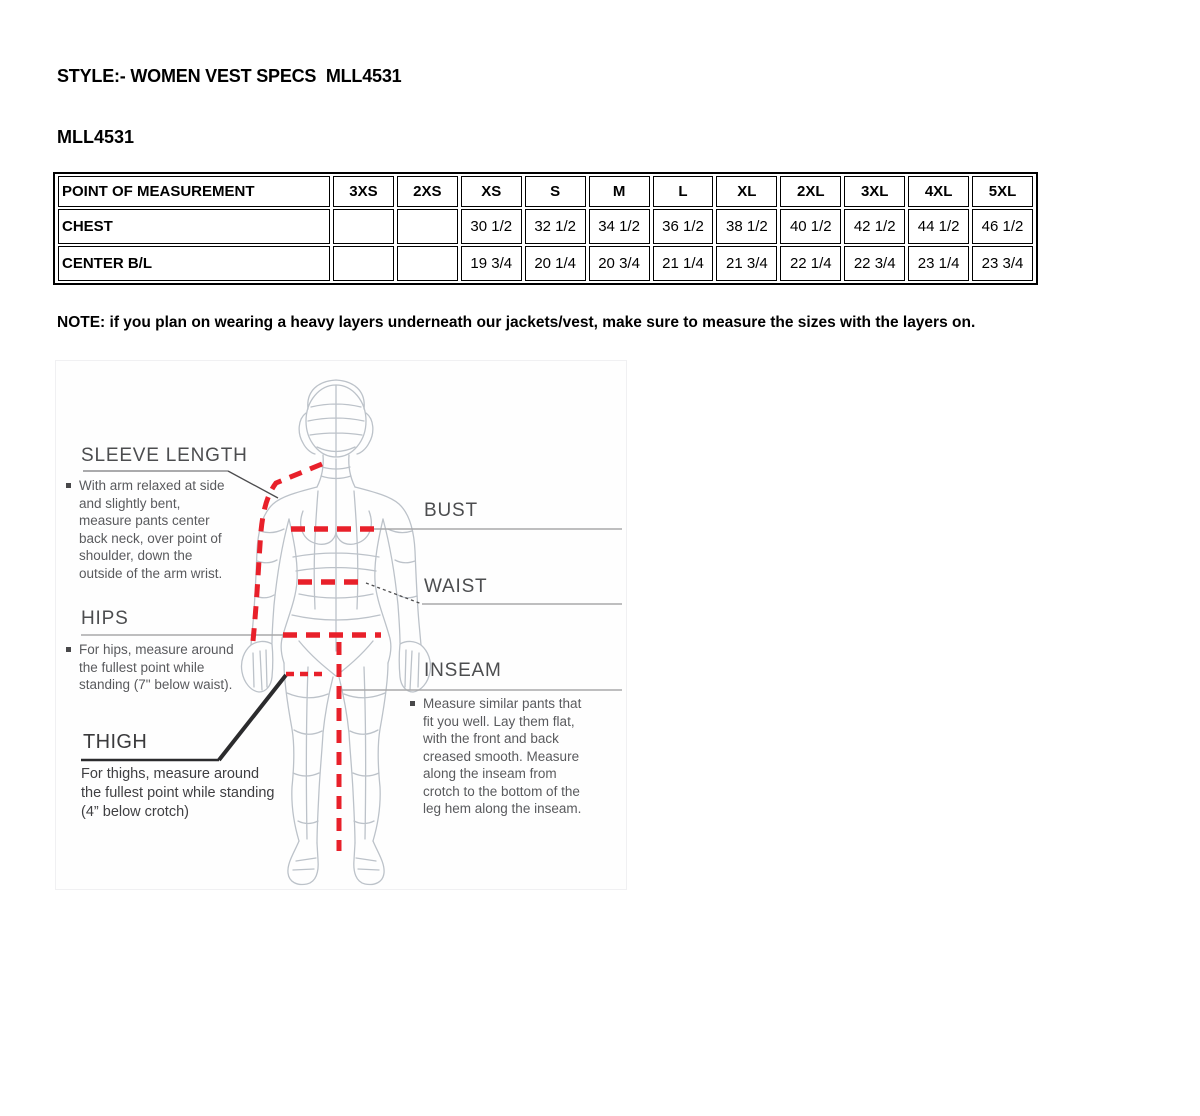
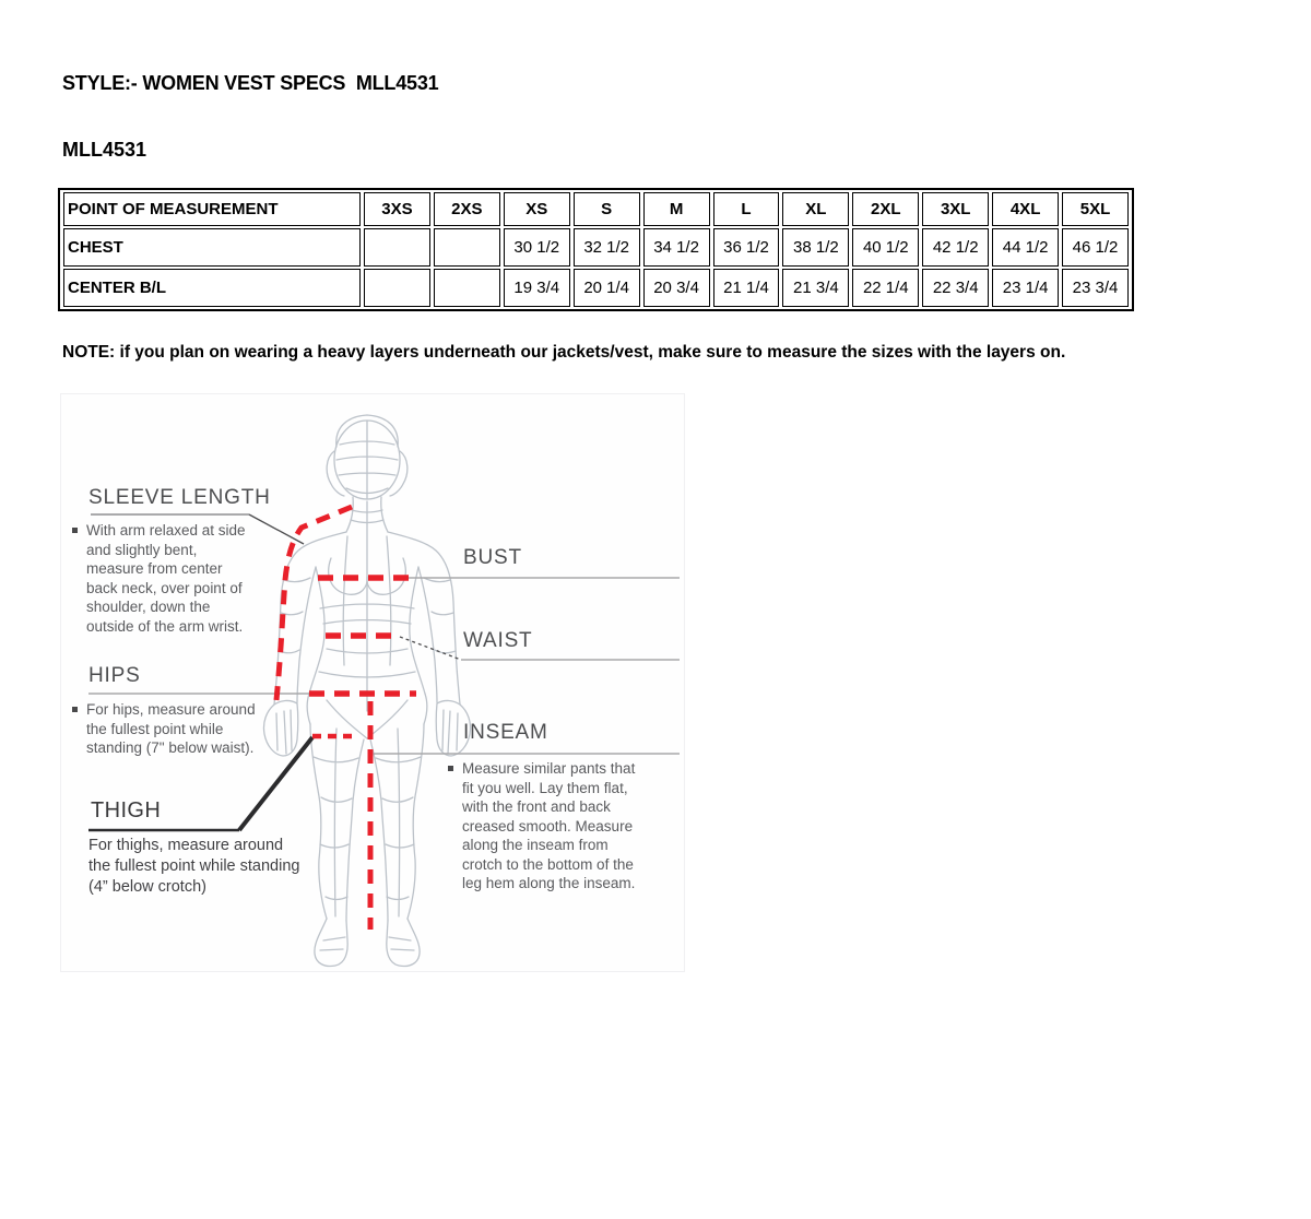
  STYLE:- WOMEN VEST SPECS MLL4531
  MLL4531
  POINT OF MEASUREMENT	3XS	2XS	XS	S	M	L	XL	2XL	3XL	4XL	5XL
  CHEST			30 1/2	32 1/2	34 1/2	36 1/2	38 1/2	40 1/2	42 1/2	44 1/2	46 1/2
  CENTER B/L			19 3/4	20 1/4	20 3/4	21 1/4	21 3/4	22 1/4	22 3/4	23 1/4	23 3/4
  NOTE: if you plan on wearing a heavy layers underneath our jackets/vest, make sure to measure the sizes with the layers on.
  SLEEVE LENGTH
- With arm relaxed at side and slightly bent, measure pants center back neck, over point of shoulder, down the outside of the arm wrist.
+ With arm relaxed at side and slightly bent, measure from center back neck, over point of shoulder, down the outside of the arm wrist.
  HIPS
  For hips, measure around the fullest point while standing (7" below waist).
  THIGH
  For thighs, measure around the fullest point while standing (4” below crotch)
  BUST
  WAIST
  INSEAM
  Measure similar pants that fit you well. Lay them flat, with the front and back creased smooth. Measure along the inseam from crotch to the bottom of the leg hem along the inseam.
